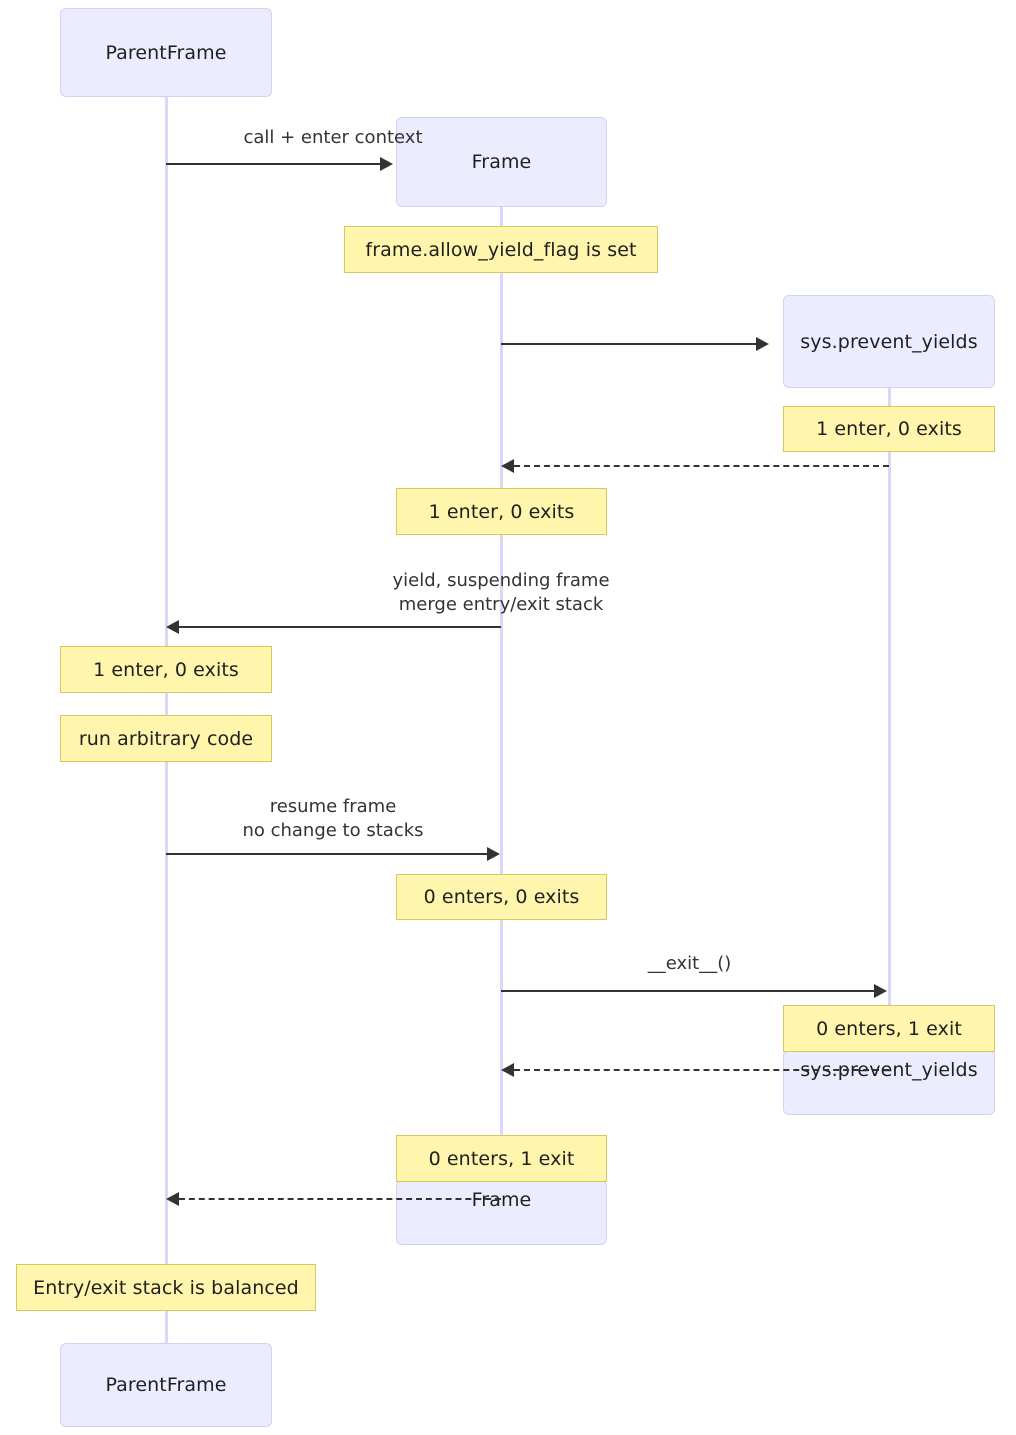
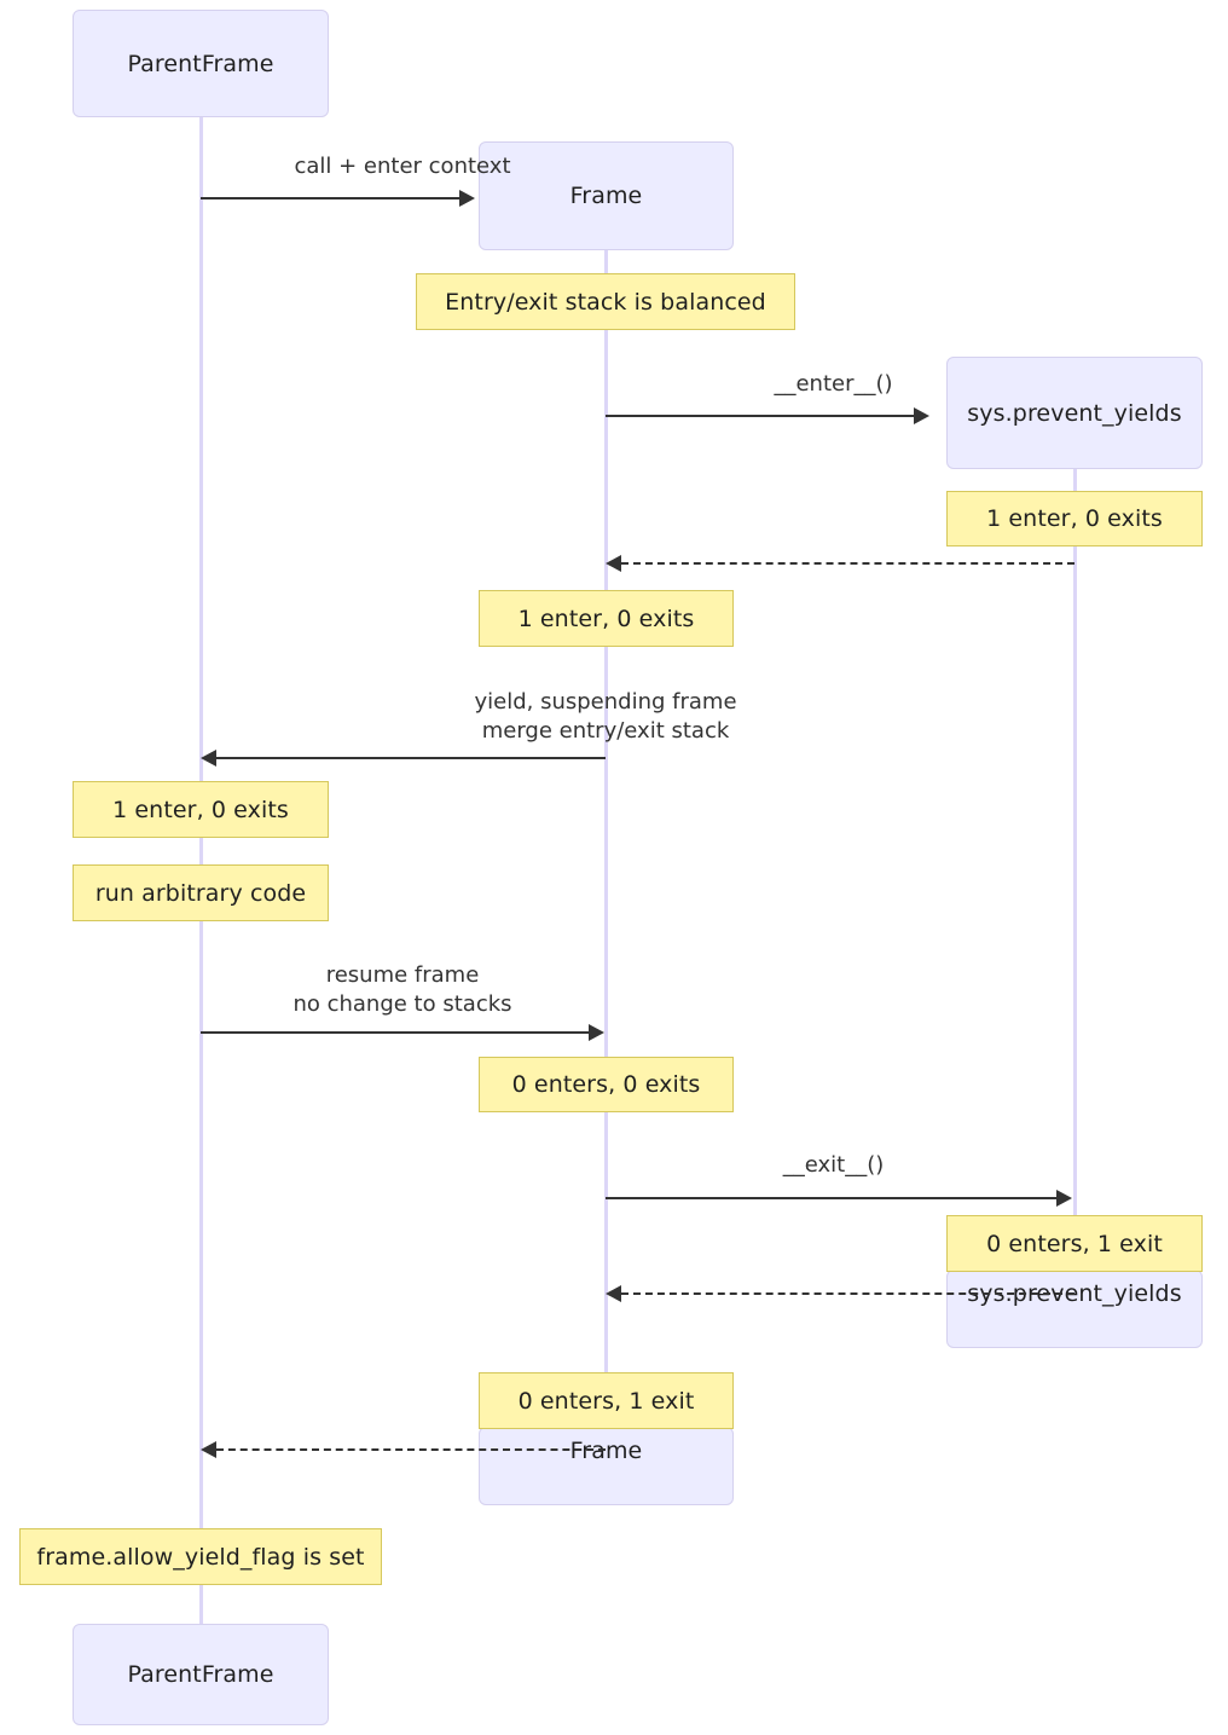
  ParentFrame
  Frame
  sys.prevent_yields
  call + enter context
- frame.allow_yield_flag is set
+ Entry/exit stack is balanced
+ __enter__()
  1 enter, 0 exits
  1 enter, 0 exits
  yield, suspending frame
  merge entry/exit stack
  1 enter, 0 exits
  run arbitrary code
  resume frame
  no change to stacks
  0 enters, 0 exits
  __exit__()
  sys.prevent_yields
  0 enters, 1 exit
  Frame
  0 enters, 1 exit
- Entry/exit stack is balanced
+ frame.allow_yield_flag is set
  ParentFrame
